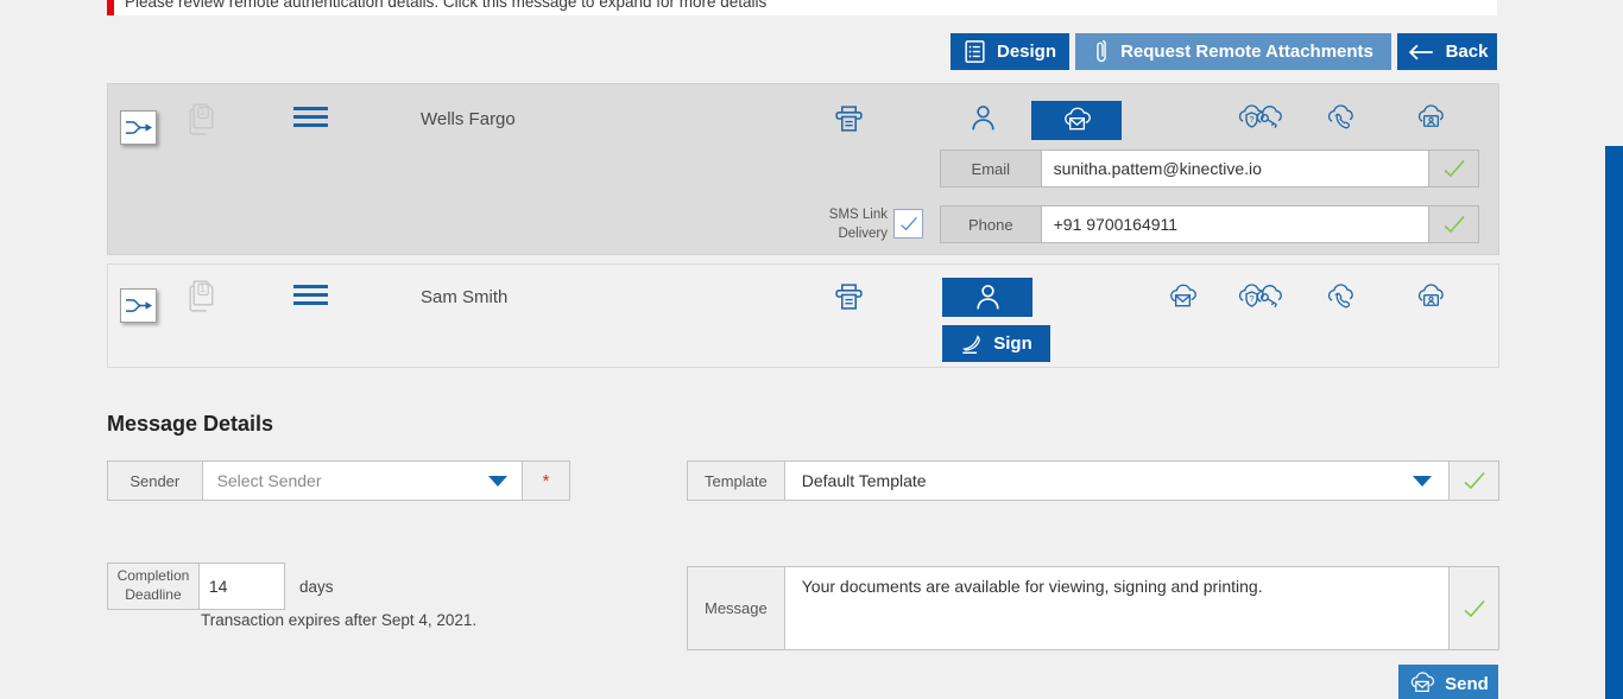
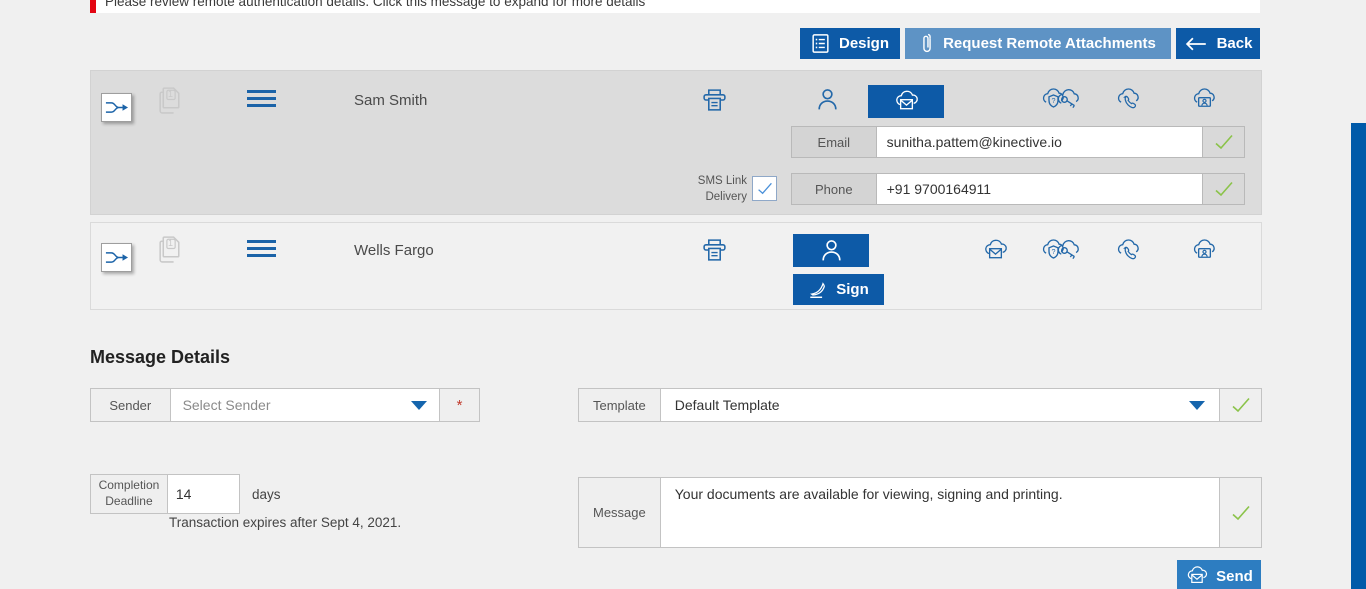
  Please review remote authentication details. Click this message to expand for more details
  Design
  Request Remote Attachments
  Back
- Wells Fargo
+ Sam Smith
  Email
  sunitha.pattem@kinective.io
  SMS Link Delivery
  Phone
  +91 9700164911
  1
- Sam Smith
+ Wells Fargo
  Sign
  Message Details
  Sender
  Select Sender
  *
  Template
  Default Template
  Message
  Your documents are available for viewing, signing and printing.
  Completion Deadline
  14
  days
  Transaction expires after Sept 4, 2021.
  Send
